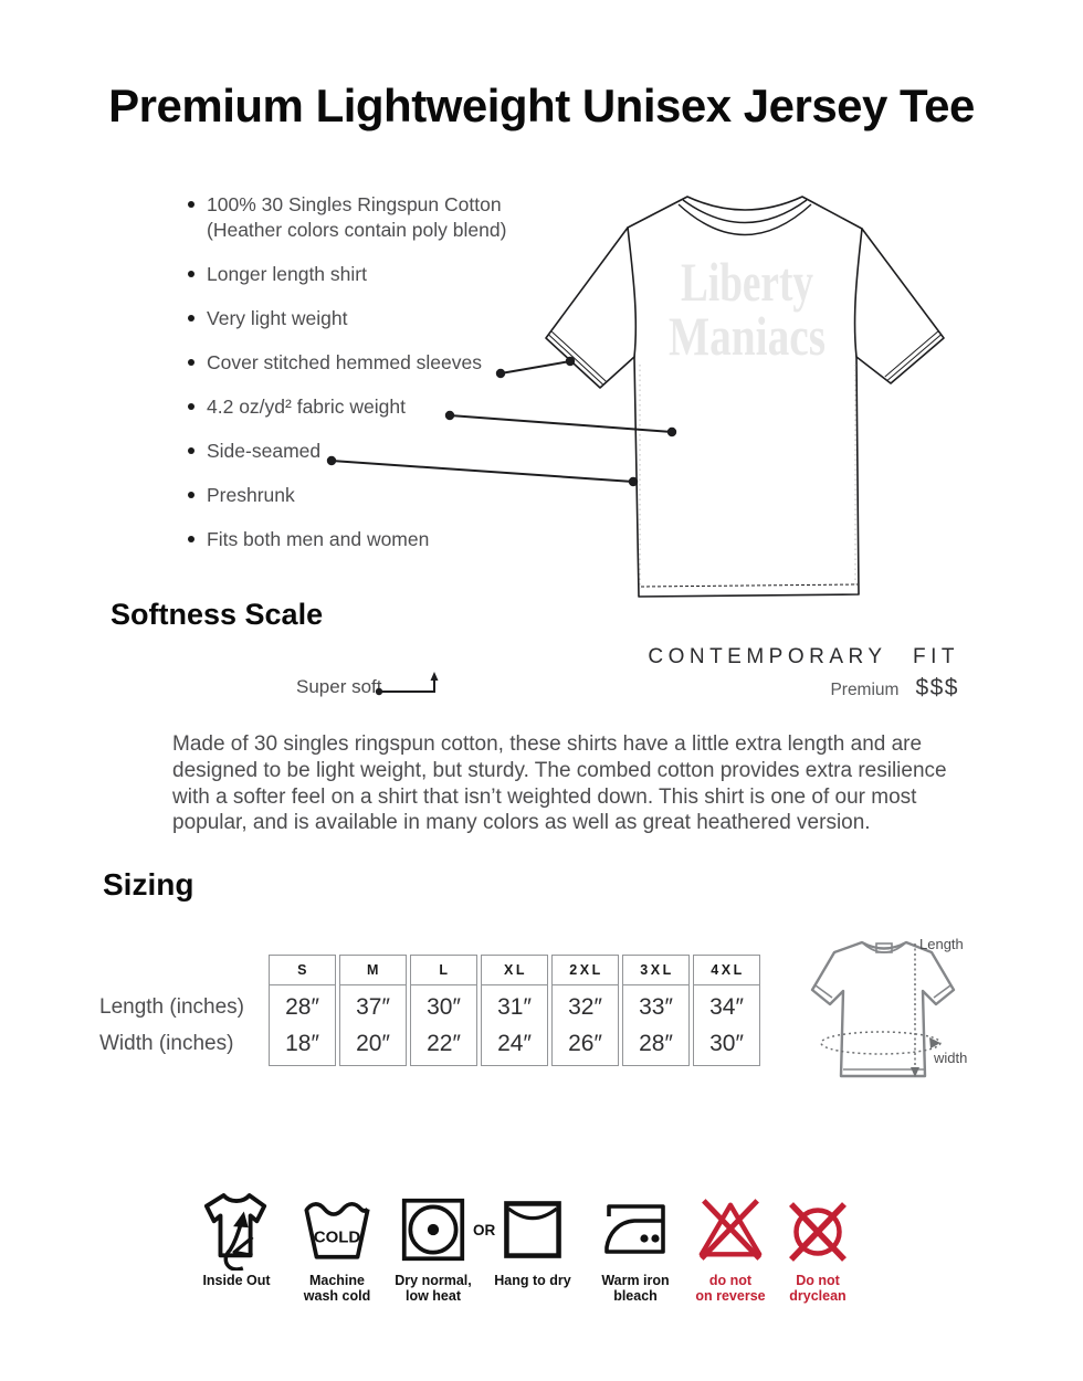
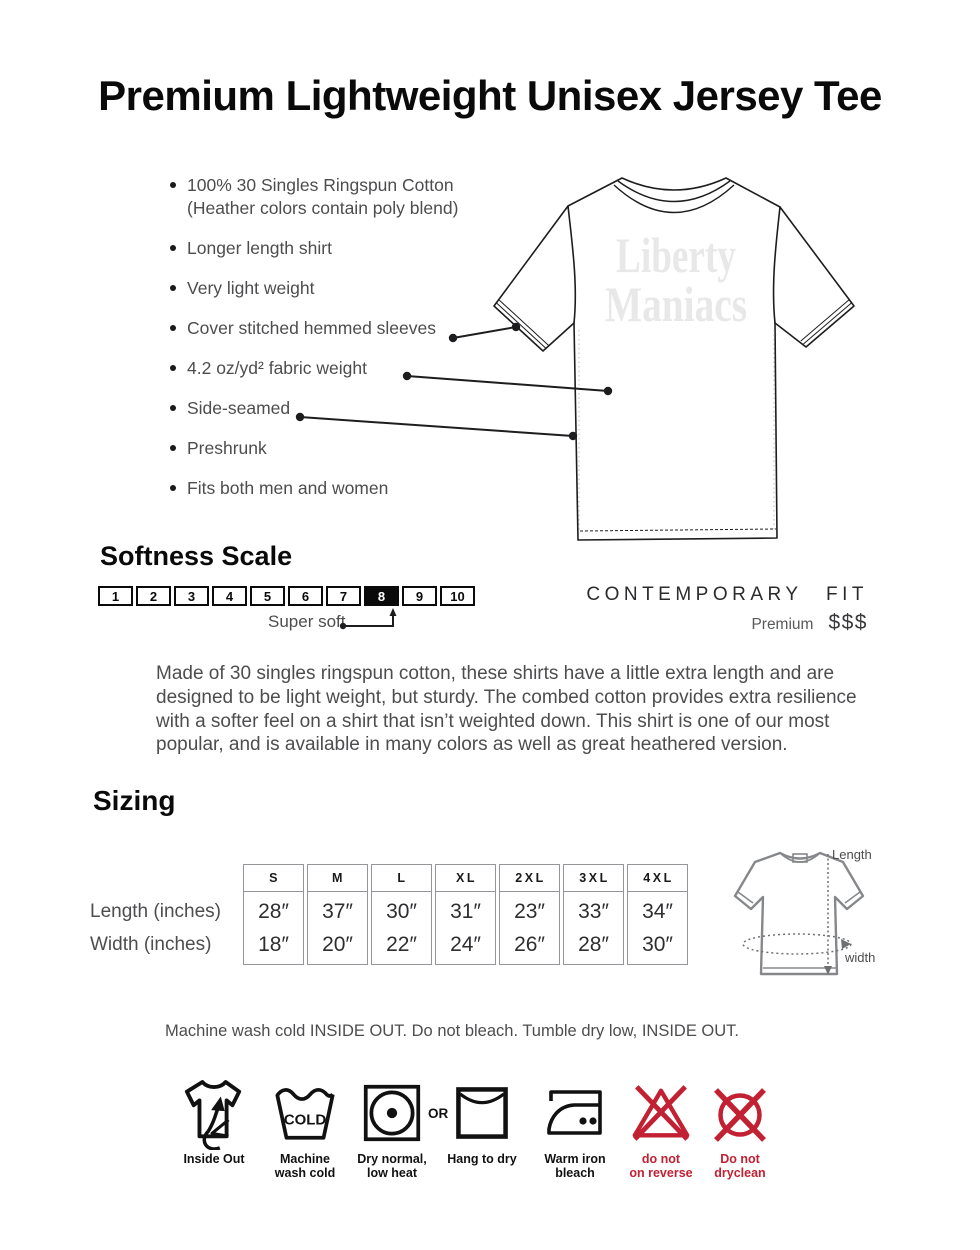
  Premium Lightweight Unisex Jersey Tee
  100% 30 Singles Ringspun Cotton (Heather colors contain poly blend)
  Longer length shirt
  Very light weight
  Cover stitched hemmed sleeves
  4.2 oz/yd² fabric weight
  Side-seamed
  Preshrunk
  Fits both men and women
  Softness Scale
+ 1
+ 2
+ 3
+ 4
+ 5
+ 6
+ 7
+ 8
+ 9
+ 10
  Super soft
  CONTEMPORARY FIT
  Premium
  $$$
  Made of 30 singles ringspun cotton, these shirts have a little extra length and are designed to be light weight, but sturdy. The combed cotton provides extra resilience with a softer feel on a shirt that isn’t weighted down. This shirt is one of our most popular, and is available in many colors as well as great heathered version.
  Sizing
  Length (inches)
  Width (inches)
  S
  28″
  18″
  M
  37″
  20″
  L
  30″
  22″
  XL
  31″
  24″
  2XL
- 32″
+ 23″
  26″
  3XL
  33″
  28″
  4XL
  34″
  30″
  Length
  width
+ Machine wash cold INSIDE OUT. Do not bleach. Tumble dry low, INSIDE OUT.
  Inside Out
  COLD
  Machine
  wash cold
  Dry normal,
  low heat
  OR
  Hang to dry
  Warm iron
  bleach
  do not
  on reverse
  Do not
  dryclean
